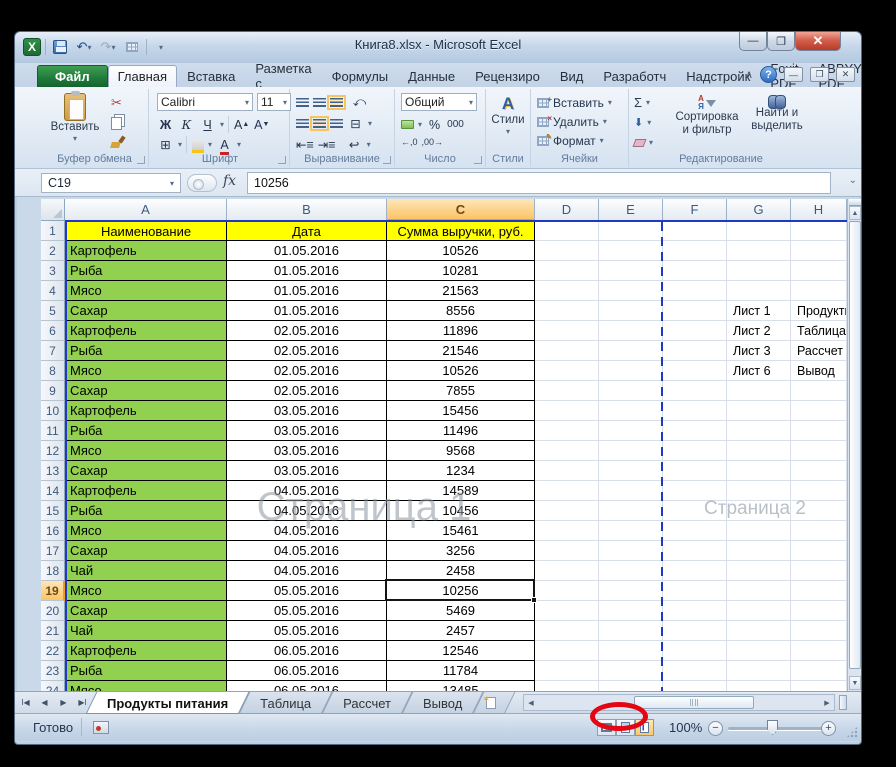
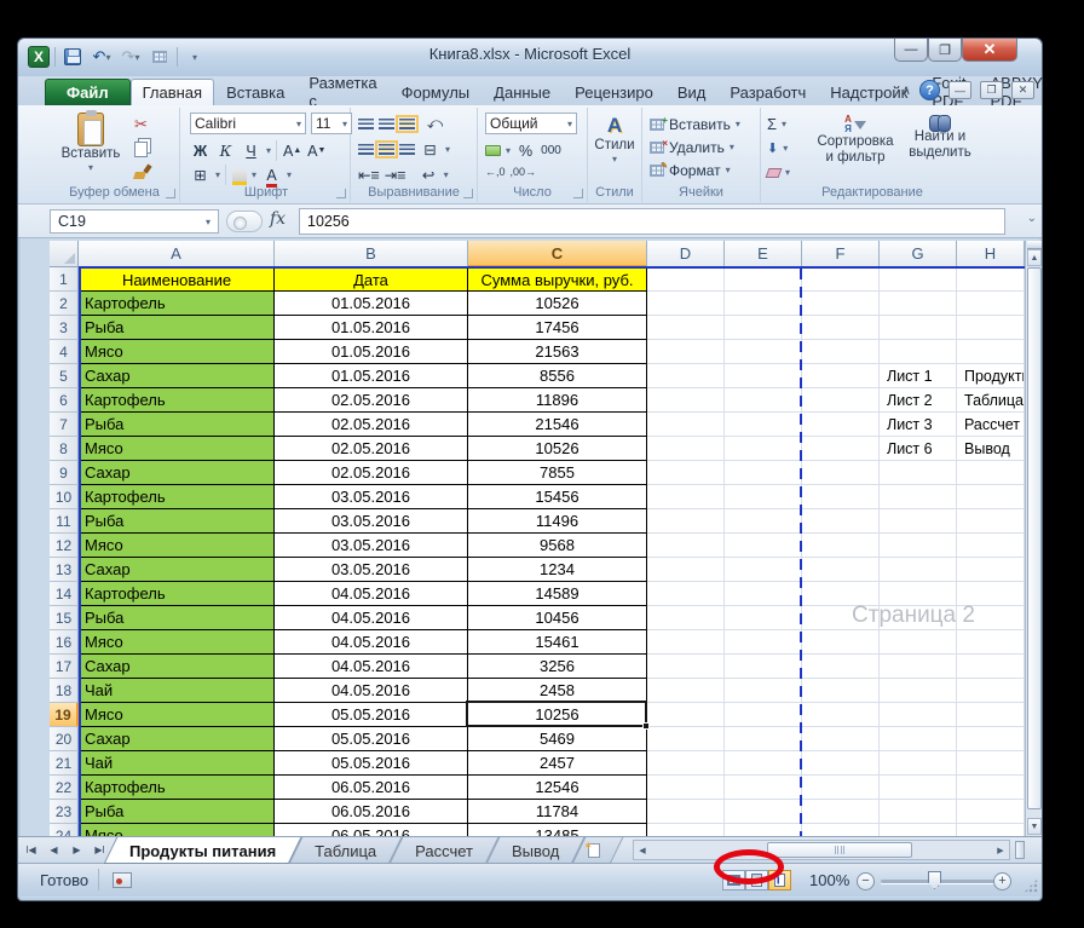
  X
  ↶
  ▾
  ↷
  ▾
  ▾
  Книга8.xlsx - Microsoft Excel
  —
  ❐
  ✕
  Файл
  Главная
  Вставка
  Разметка с
  Формулы
  Данные
  Рецензиро
  Вид
  Разработч
  Надстройк
  ∧
  ?
  —
  ❐
  ✕
  Вставить
  ▾
  ✂
  Буфер обмена
  Calibri
  ▾
  11
  ▾
  Ж
  К
  Ч
  ▾
  А
  А
  ⊞
  ▾
  ▾
  А
  ▾
  Шрифт
  ⤺
  ⊟
  ▾
  ⇤≡
  ⇥≡
  ↩
  ▾
  Выравнивание
  Общий
  ▾
  ▾
  %
  000
  ←,0
  ,00→
  Число
  А
  Стили
  ▾
  Стили
  Вставить
  ▾
  Удалить
  ▾
  Формат
  ▾
  Ячейки
  Σ
  ▾
  ⬇
  ▾
  ▾
  А
  Я
  Сортировка и фильтр
  Найти и выделить
  Редактирование
  C19
  ▾
  fx
  10256
  ⌄
  A
  B
  C
  D
  E
  F
  G
  H
  1
  Наименование
  Дата
  Сумма выручки, руб.
  2
  Картофель
  01.05.2016
  10526
  3
  Рыба
  01.05.2016
- 10281
+ 17456
  4
  Мясо
  01.05.2016
  21563
  5
  Сахар
  01.05.2016
  8556
  Лист 1
  Продукт
  6
  Картофель
  02.05.2016
  11896
  Лист 2
  Таблица
  7
  Рыба
  02.05.2016
  21546
  Лист 3
  Рассчет
  8
  Мясо
  02.05.2016
  10526
  Лист 6
  Вывод
  9
  Сахар
  02.05.2016
  7855
  10
  Картофель
  03.05.2016
  15456
  11
  Рыба
  03.05.2016
  11496
  12
  Мясо
  03.05.2016
  9568
  13
  Сахар
  03.05.2016
  1234
  14
  Картофель
  04.05.2016
  14589
  15
  Рыба
  04.05.2016
  10456
  16
  Мясо
  04.05.2016
  15461
  17
  Сахар
  04.05.2016
  3256
  18
  Чай
  04.05.2016
  2458
  19
  Мясо
  05.05.2016
  10256
  20
  Сахар
  05.05.2016
  5469
  21
  Чай
  05.05.2016
  2457
  22
  Картофель
  06.05.2016
  12546
  23
  Рыба
  06.05.2016
  11784
- Страница 1
  Страница 2
  Ι◀
  ◀
  ▶
  ▶Ι
  Продукты питания
  Таблица
  Рассчет
  Вывод
  ✶
  Готово
  100%
  −
  +
